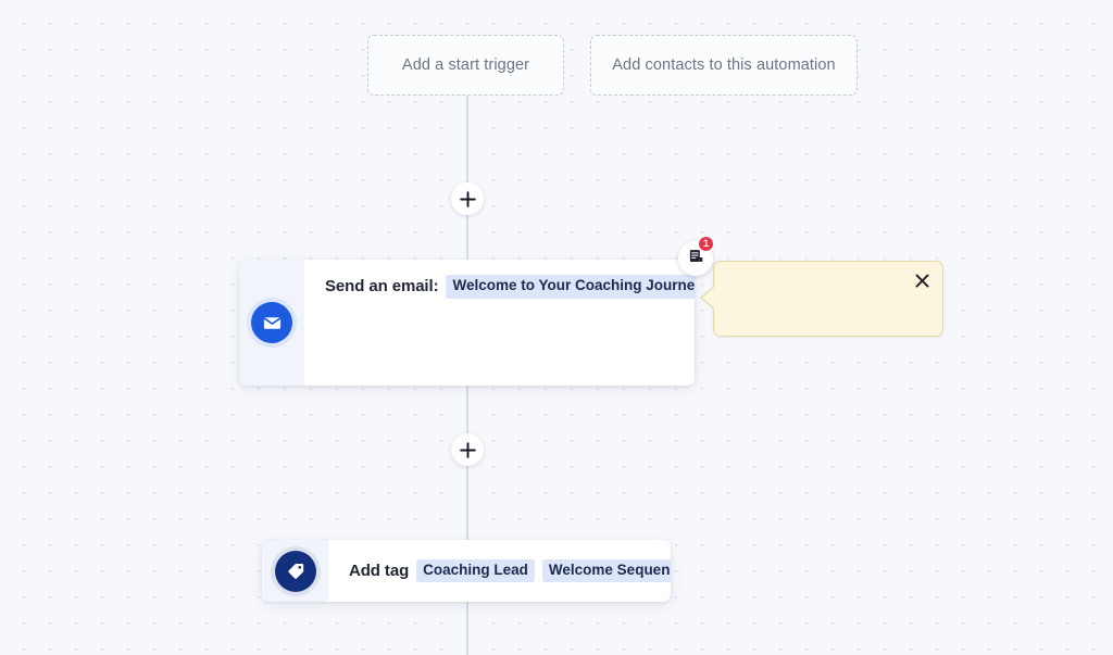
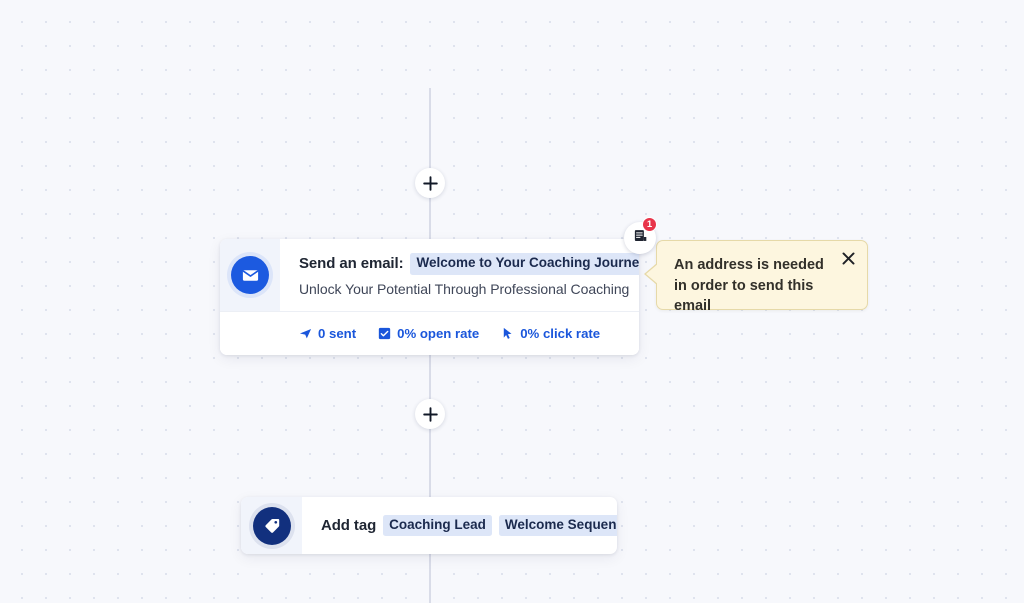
- Add a start trigger
- Add contacts to this automation
  Send an email:
  Welcome to Your Coaching Journe
+ Unlock Your Potential Through Professional Coaching
+ 0 sent
+ 0% open rate
+ 0% click rate
  1
+ An address is needed in order to send this email
  Add tag
  Coaching Lead
  Welcome Sequen
